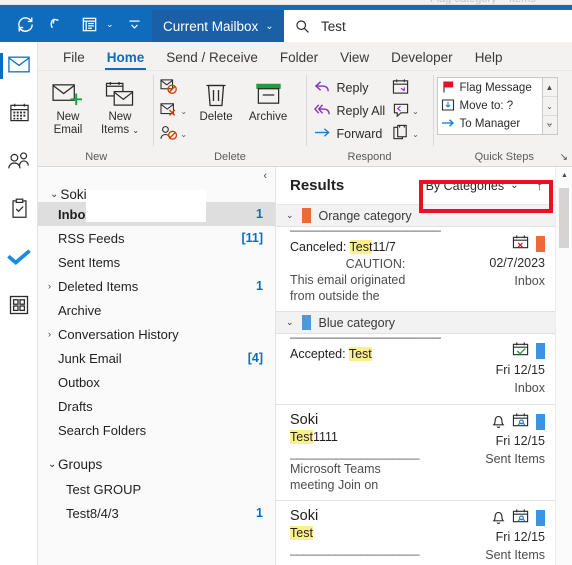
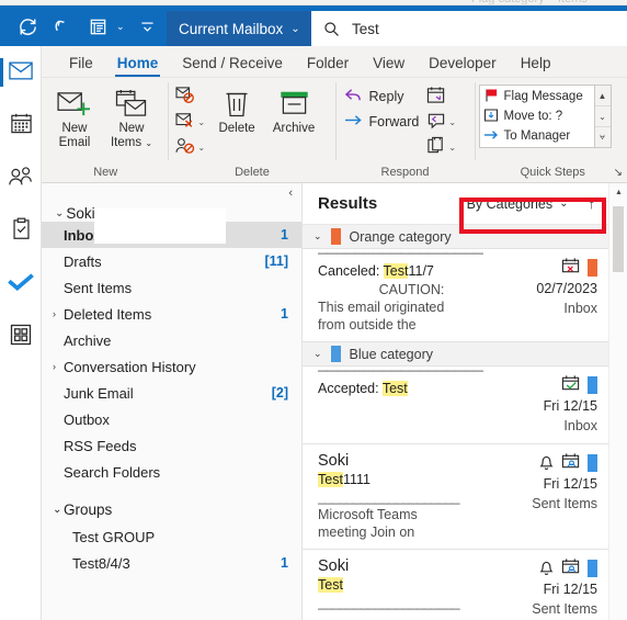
  ⌄
  Current Mailbox
  ⌄
  Test
  File
  Home
  Send / Receive
  Folder
  View
  Developer
  Help
  New
  Email
  New
  Items ⌄
  New
  ⌄
  ⌄
  Delete
  Archive
  Delete
  Reply
- Reply All
  Forward
  ⌄
  ⌄
  Respond
  Flag Message
  Move to: ?
  To Manager
  ▲
  ⌄
  ⩝
  Quick Steps
  ↘
  ‹
  ⌄
  Sok
  Inbo
  1
- RSS Feeds
+ Drafts
  [11]
  Sent Items
  ›
  Deleted Items
  1
  Archive
  ›
  Conversation History
  Junk Email
- [4]
+ [2]
  Outbox
- Drafts
+ RSS Feeds
  Search Folders
  ⌄
  Groups
  Test GROUP
  Test8/4/3
  1
  Results
  By Categories
  ⌄
  ↑
  ⌄
  Orange category
  ──────────────────
  Canceled: Test11/7
  CAUTION:
  This email originated
  from outside the
  02/7/2023
  Inbox
  ⌄
  Blue category
  ──────────────────
  Accepted: Test
  Fri 12/15
  Inbox
  Soki
  Test1111
  ____________________
  Microsoft Teams
  meeting Join on
  Fri 12/15
  Sent Items
  Soki
  Test
  ____________________
  Fri 12/15
  Sent Items
